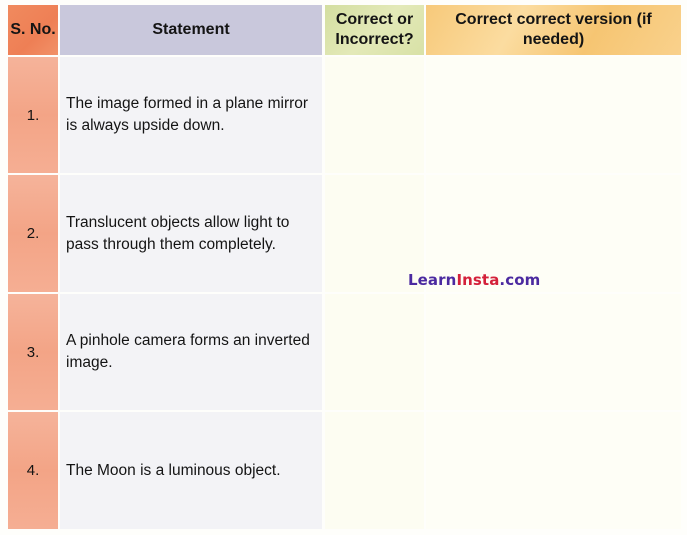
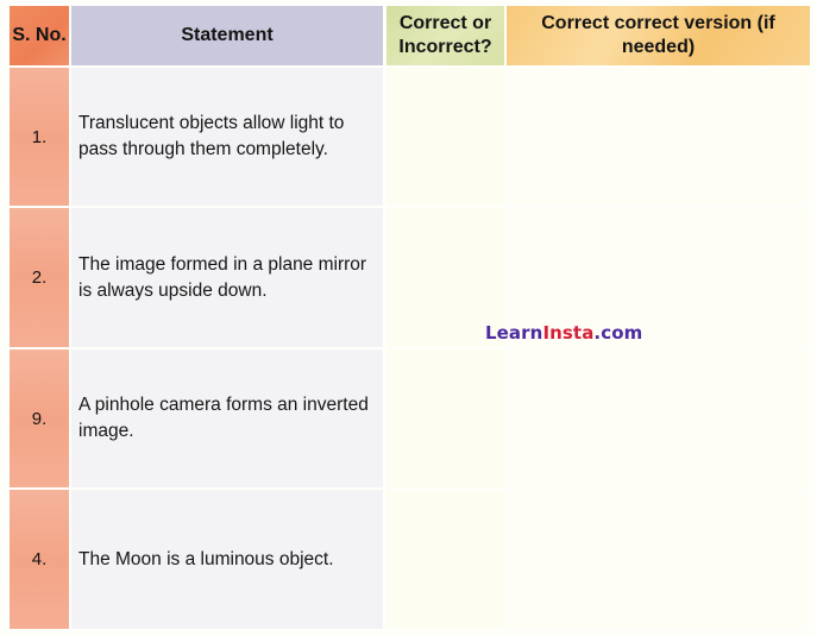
  S. No.
  Statement
  Correct or Incorrect?
  Correct correct version (if needed)
  1.
- The image formed in a plane mirror is always upside down.
+ Translucent objects allow light to pass through them completely.
  2.
- Translucent objects allow light to pass through them completely.
+ The image formed in a plane mirror is always upside down.
- 3.
+ 9.
  A pinhole camera forms an inverted image.
  4.
  The Moon is a luminous object.
  LearnInsta.com
